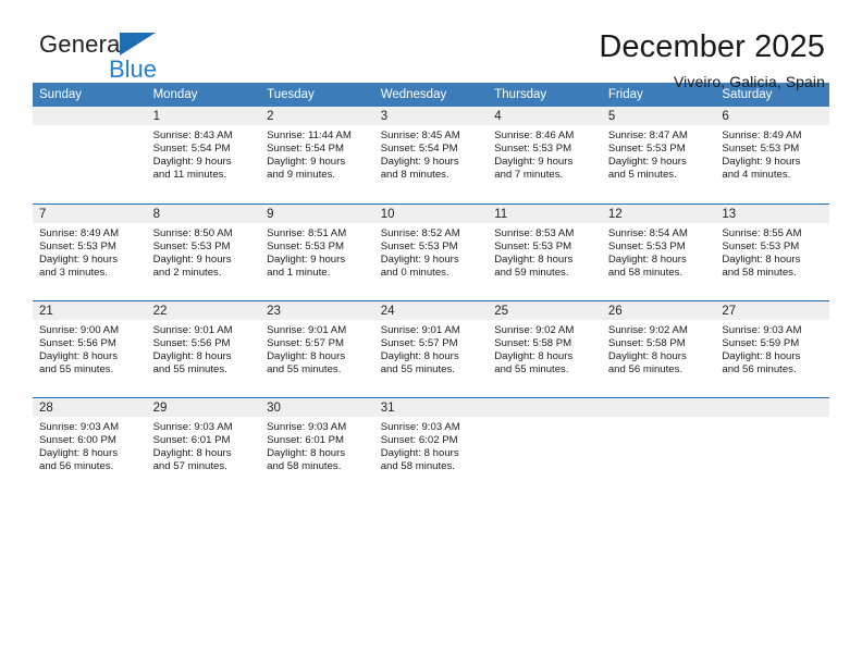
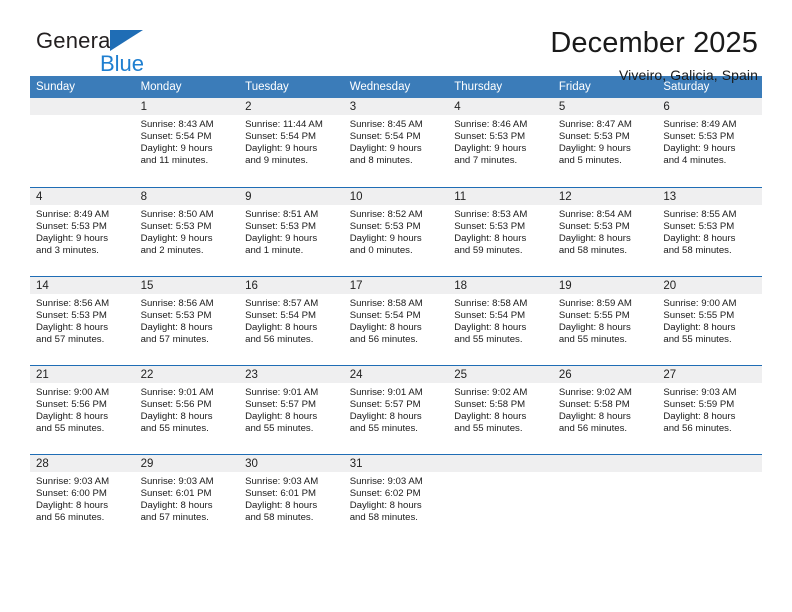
  General
  Blue
  December 2025
  Viveiro, Galicia, Spain
  Sunday	Monday	Tuesday	Wednesday	Thursday	Friday	Saturday
  	1Sunrise: 8:43 AMSunset: 5:54 PMDaylight: 9 hoursand 11 minutes.	2Sunrise: 11:44 AMSunset: 5:54 PMDaylight: 9 hoursand 9 minutes.	3Sunrise: 8:45 AMSunset: 5:54 PMDaylight: 9 hoursand 8 minutes.	4Sunrise: 8:46 AMSunset: 5:53 PMDaylight: 9 hoursand 7 minutes.	5Sunrise: 8:47 AMSunset: 5:53 PMDaylight: 9 hoursand 5 minutes.	6Sunrise: 8:49 AMSunset: 5:53 PMDaylight: 9 hoursand 4 minutes.
- 7Sunrise: 8:49 AMSunset: 5:53 PMDaylight: 9 hoursand 3 minutes.	8Sunrise: 8:50 AMSunset: 5:53 PMDaylight: 9 hoursand 2 minutes.	9Sunrise: 8:51 AMSunset: 5:53 PMDaylight: 9 hoursand 1 minute.	10Sunrise: 8:52 AMSunset: 5:53 PMDaylight: 9 hoursand 0 minutes.	11Sunrise: 8:53 AMSunset: 5:53 PMDaylight: 8 hoursand 59 minutes.	12Sunrise: 8:54 AMSunset: 5:53 PMDaylight: 8 hoursand 58 minutes.	13Sunrise: 8:55 AMSunset: 5:53 PMDaylight: 8 hoursand 58 minutes.
+ 4Sunrise: 8:49 AMSunset: 5:53 PMDaylight: 9 hoursand 3 minutes.	8Sunrise: 8:50 AMSunset: 5:53 PMDaylight: 9 hoursand 2 minutes.	9Sunrise: 8:51 AMSunset: 5:53 PMDaylight: 9 hoursand 1 minute.	10Sunrise: 8:52 AMSunset: 5:53 PMDaylight: 9 hoursand 0 minutes.	11Sunrise: 8:53 AMSunset: 5:53 PMDaylight: 8 hoursand 59 minutes.	12Sunrise: 8:54 AMSunset: 5:53 PMDaylight: 8 hoursand 58 minutes.	13Sunrise: 8:55 AMSunset: 5:53 PMDaylight: 8 hoursand 58 minutes.
+ 14Sunrise: 8:56 AMSunset: 5:53 PMDaylight: 8 hoursand 57 minutes.	15Sunrise: 8:56 AMSunset: 5:53 PMDaylight: 8 hoursand 57 minutes.	16Sunrise: 8:57 AMSunset: 5:54 PMDaylight: 8 hoursand 56 minutes.	17Sunrise: 8:58 AMSunset: 5:54 PMDaylight: 8 hoursand 56 minutes.	18Sunrise: 8:58 AMSunset: 5:54 PMDaylight: 8 hoursand 55 minutes.	19Sunrise: 8:59 AMSunset: 5:55 PMDaylight: 8 hoursand 55 minutes.	20Sunrise: 9:00 AMSunset: 5:55 PMDaylight: 8 hoursand 55 minutes.
  21Sunrise: 9:00 AMSunset: 5:56 PMDaylight: 8 hoursand 55 minutes.	22Sunrise: 9:01 AMSunset: 5:56 PMDaylight: 8 hoursand 55 minutes.	23Sunrise: 9:01 AMSunset: 5:57 PMDaylight: 8 hoursand 55 minutes.	24Sunrise: 9:01 AMSunset: 5:57 PMDaylight: 8 hoursand 55 minutes.	25Sunrise: 9:02 AMSunset: 5:58 PMDaylight: 8 hoursand 55 minutes.	26Sunrise: 9:02 AMSunset: 5:58 PMDaylight: 8 hoursand 56 minutes.	27Sunrise: 9:03 AMSunset: 5:59 PMDaylight: 8 hoursand 56 minutes.
  28Sunrise: 9:03 AMSunset: 6:00 PMDaylight: 8 hoursand 56 minutes.	29Sunrise: 9:03 AMSunset: 6:01 PMDaylight: 8 hoursand 57 minutes.	30Sunrise: 9:03 AMSunset: 6:01 PMDaylight: 8 hoursand 58 minutes.	31Sunrise: 9:03 AMSunset: 6:02 PMDaylight: 8 hoursand 58 minutes.
